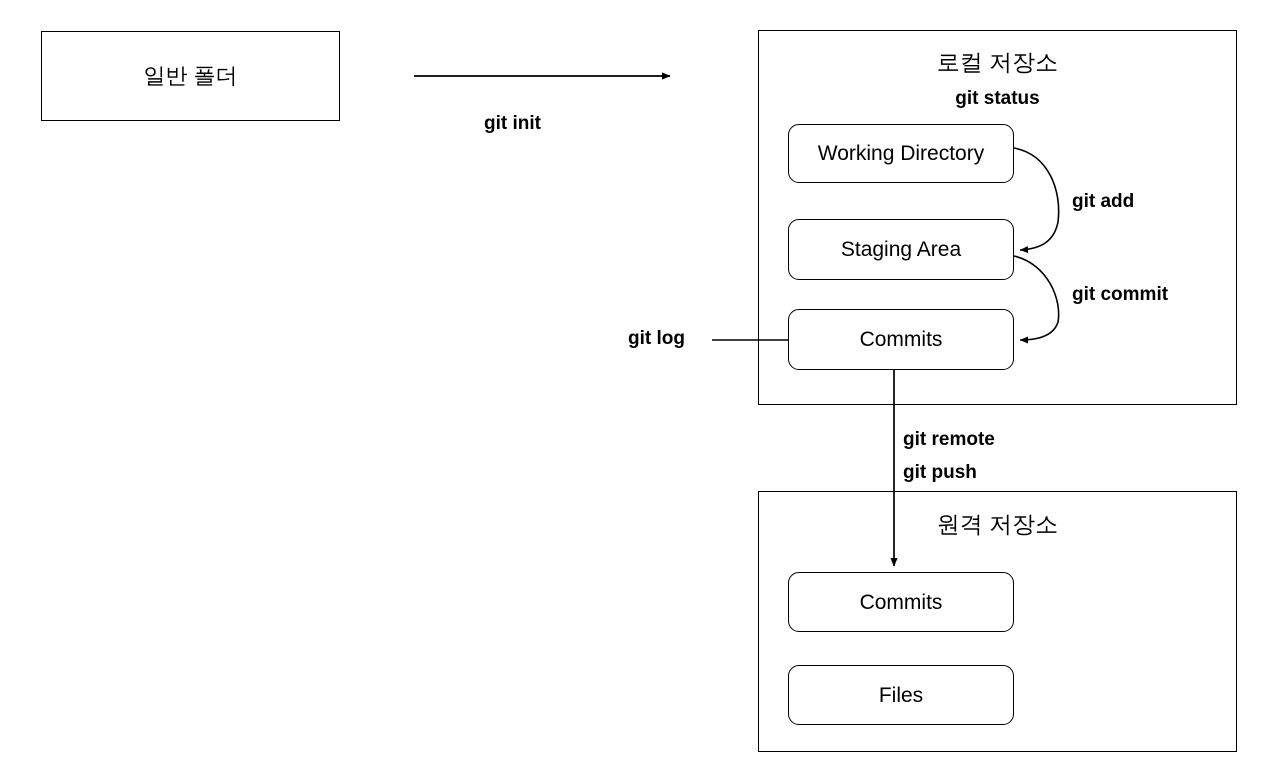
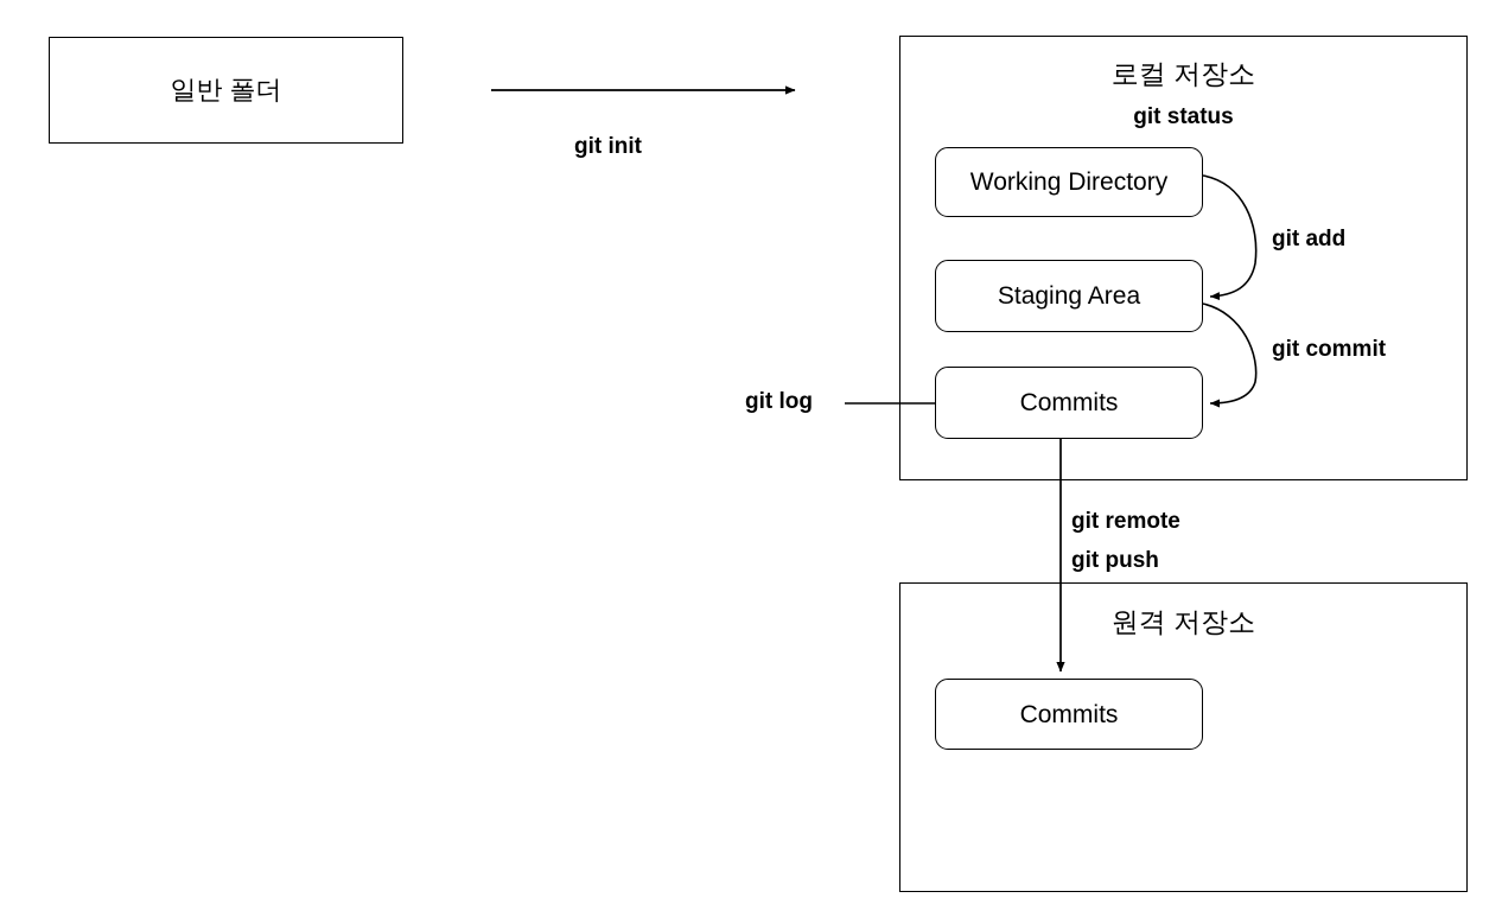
  일반 폴더
  git init
  로컬 저장소
  git status
  Working Directory
  Staging Area
  Commits
  git add
  git commit
  git log
  git remote
  git push
  원격 저장소
  Commits
- Files
